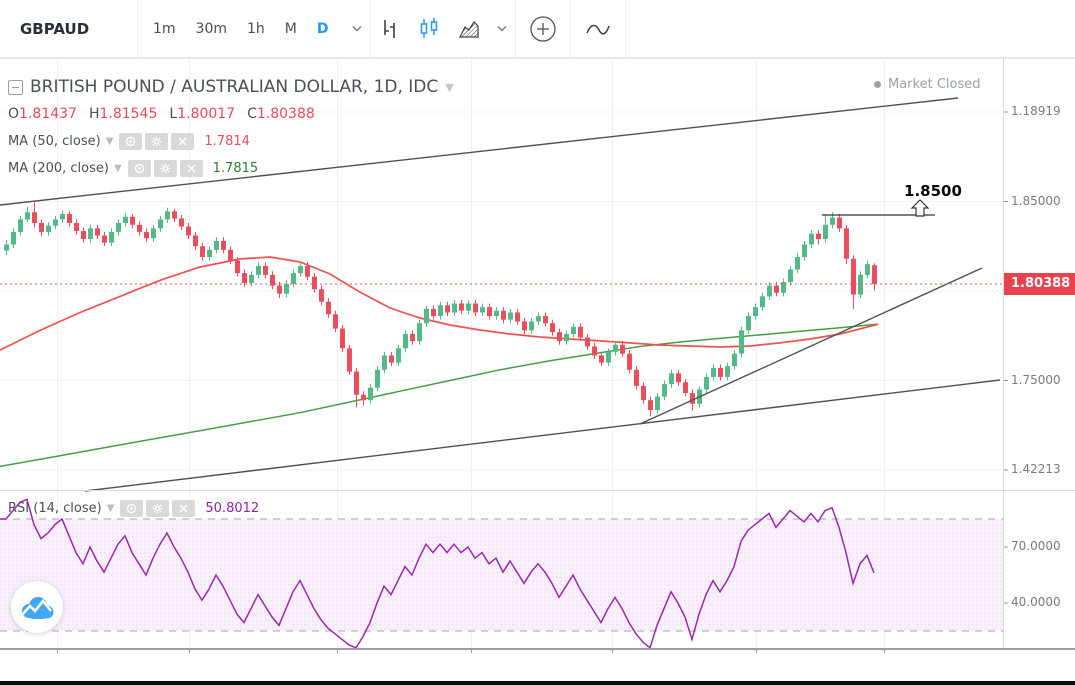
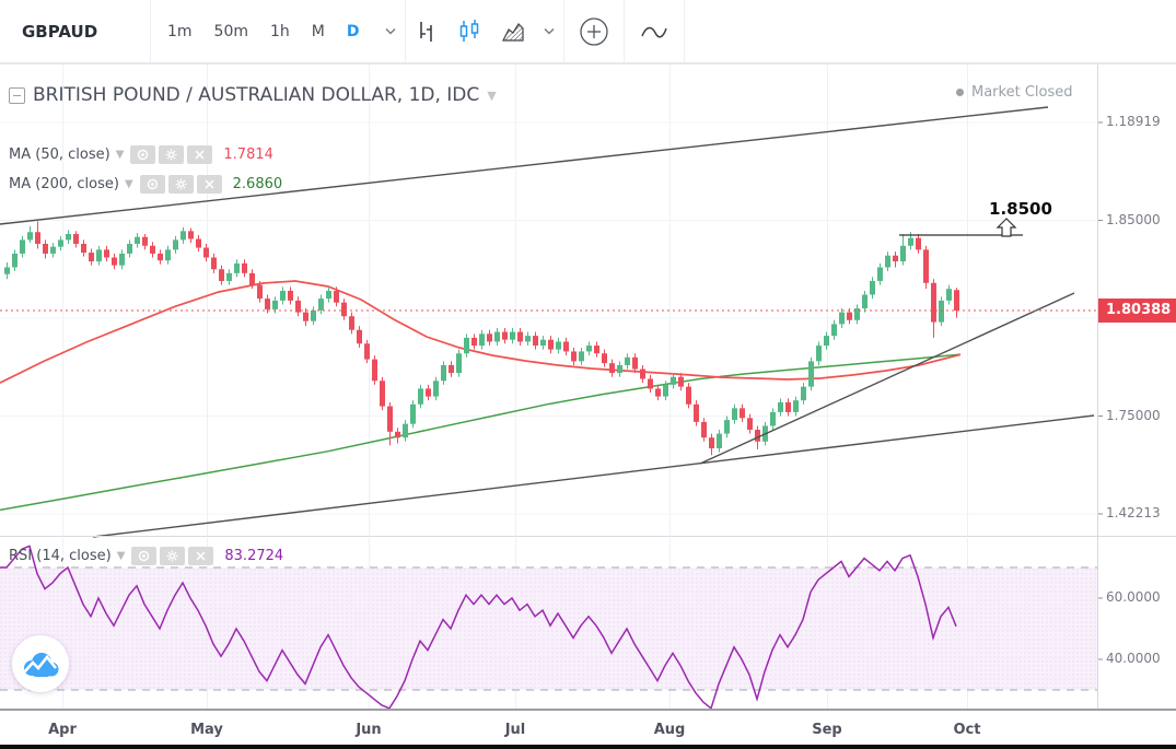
  GBPAUD
  1m
- 30m
+ 50m
  1h
  M
  D
  BRITISH POUND / AUSTRALIAN DOLLAR, 1D, IDC
  ▼
  Market Closed
- O1.81437 H1.81545 L1.80017 C1.80388
  MA (50, close)
  ▼
  1.7814
  MA (200, close)
  ▼
- 1.7815
+ 2.6860
  RSI (14, close)
  ▼
- 50.8012
+ 83.2724
  1.8500
  1.18919
  1.85000
  1.75000
  1.42213
- 70.0000
+ 60.0000
  40.0000
  1.80388
+ Apr
+ May
+ Jun
+ Jul
+ Aug
+ Sep
+ Oct
